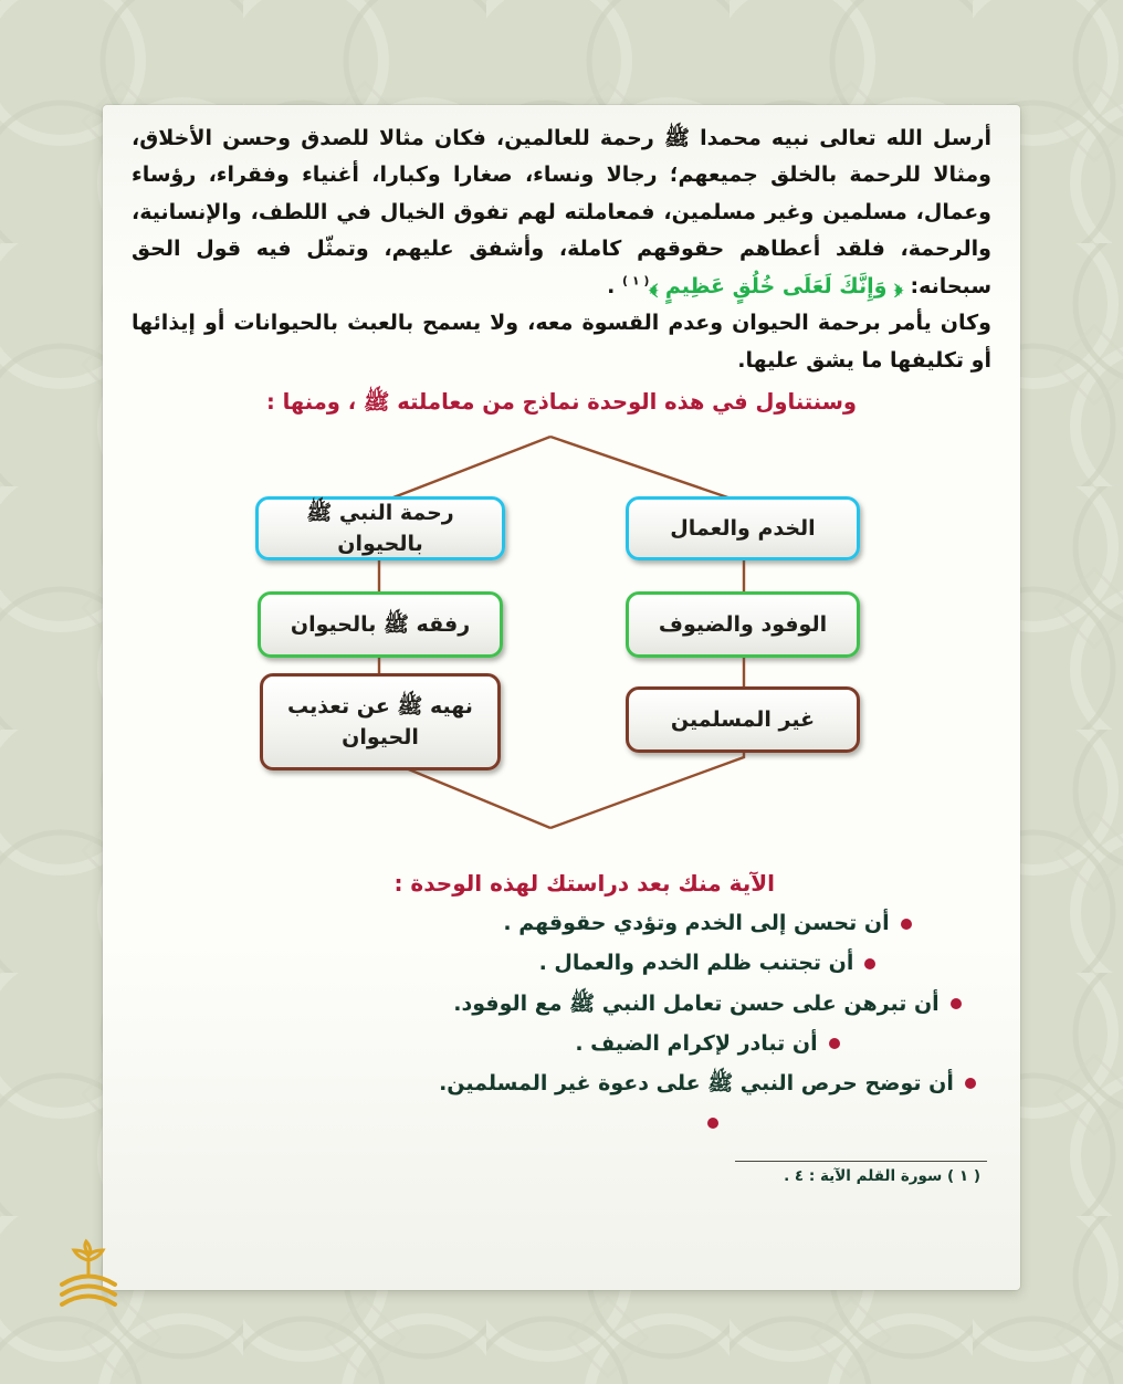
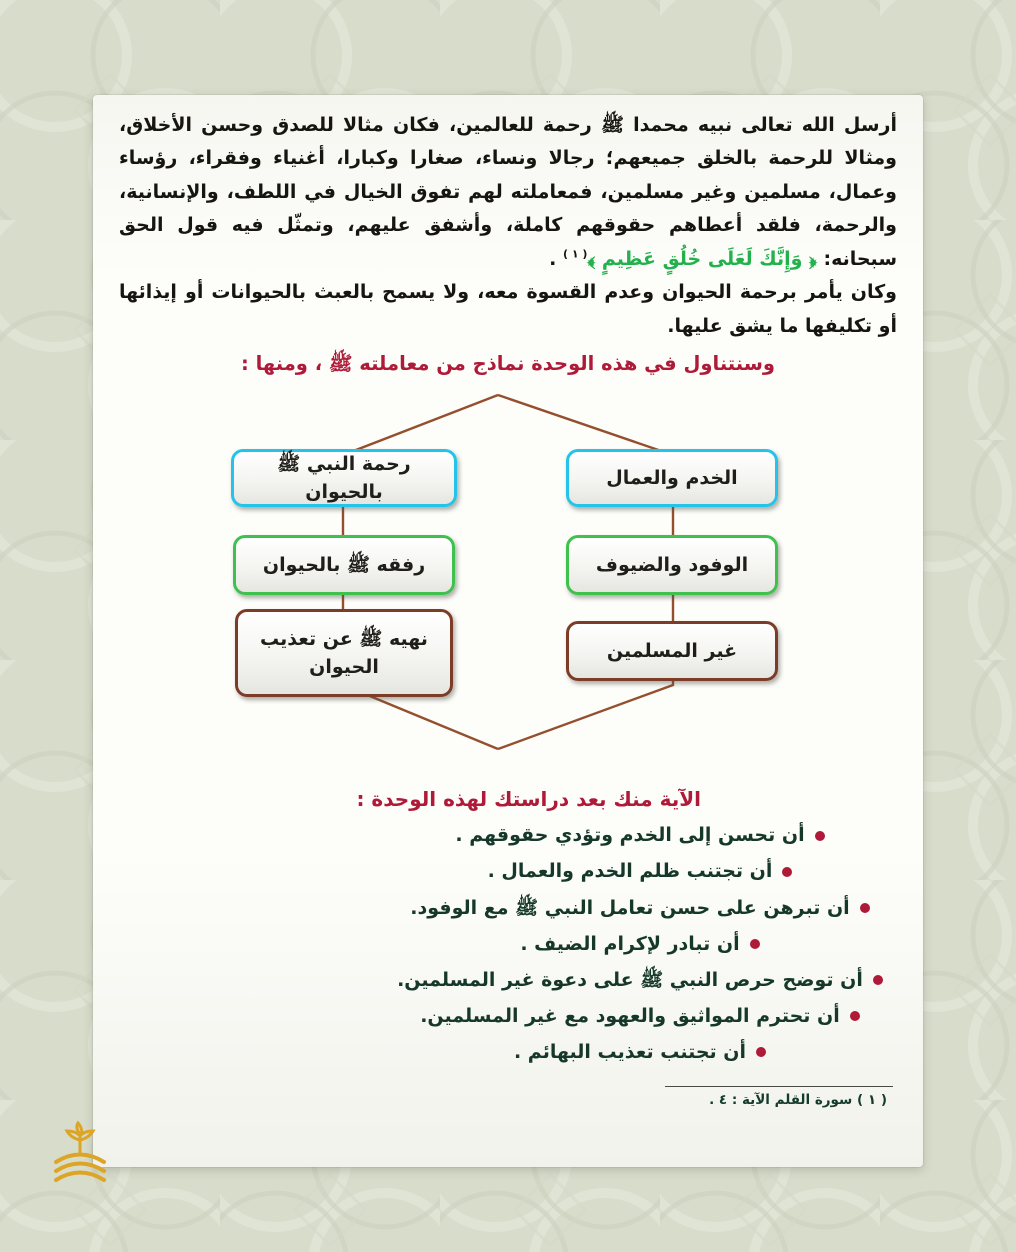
  أرسل الله تعالى نبيه محمدا ﷺ رحمة للعالمين، فكان مثالا للصدق وحسن الأخلاق، ومثالا للرحمة بالخلق جميعهم؛ رجالا ونساء، صغارا وكبارا، أغنياء وفقراء، رؤساء وعمال، مسلمين وغير مسلمين، فمعاملته لهم تفوق الخيال في اللطف، والإنسانية، والرحمة، فلقد أعطاهم حقوقهم كاملة، وأشفق عليهم، وتمثّل فيه قول الحق سبحانه: ﴿ وَإِنَّكَ لَعَلَى خُلُقٍ عَظِيمٍ ﴾( ١ ) .
  وكان يأمر برحمة الحيوان وعدم القسوة معه، ولا يسمح بالعبث بالحيوانات أو إيذائها أو تكليفها ما يشق عليها.
  وسنتناول في هذه الوحدة نماذج من معاملته ﷺ ، ومنها :
  الخدم والعمال
  الوفود والضيوف
  غير المسلمين
  رحمة النبي ﷺ بالحيوان
  رفقه ﷺ بالحيوان
  نهيه ﷺ عن تعذيب الحيوان
  الآية منك بعد دراستك لهذه الوحدة :
  أن تحسن إلى الخدم وتؤدي حقوقهم .
  أن تجتنب ظلم الخدم والعمال .
  أن تبرهن على حسن تعامل النبي ﷺ مع الوفود.
  أن تبادر لإكرام الضيف .
  أن توضح حرص النبي ﷺ على دعوة غير المسلمين.
+ أن تحترم المواثيق والعهود مع غير المسلمين.
+ أن تجتنب تعذيب البهائم .
  ( ١ ) سورة القلم الآية : ٤ .
